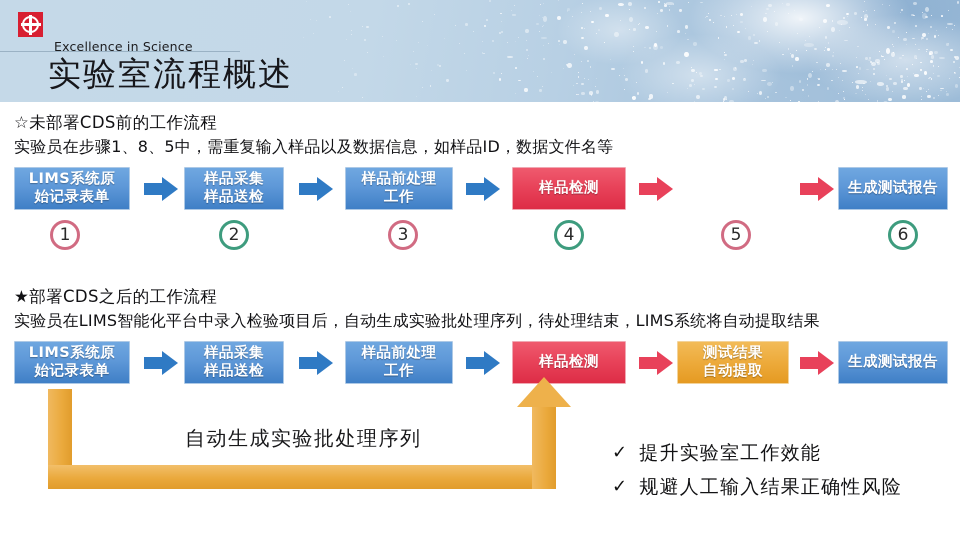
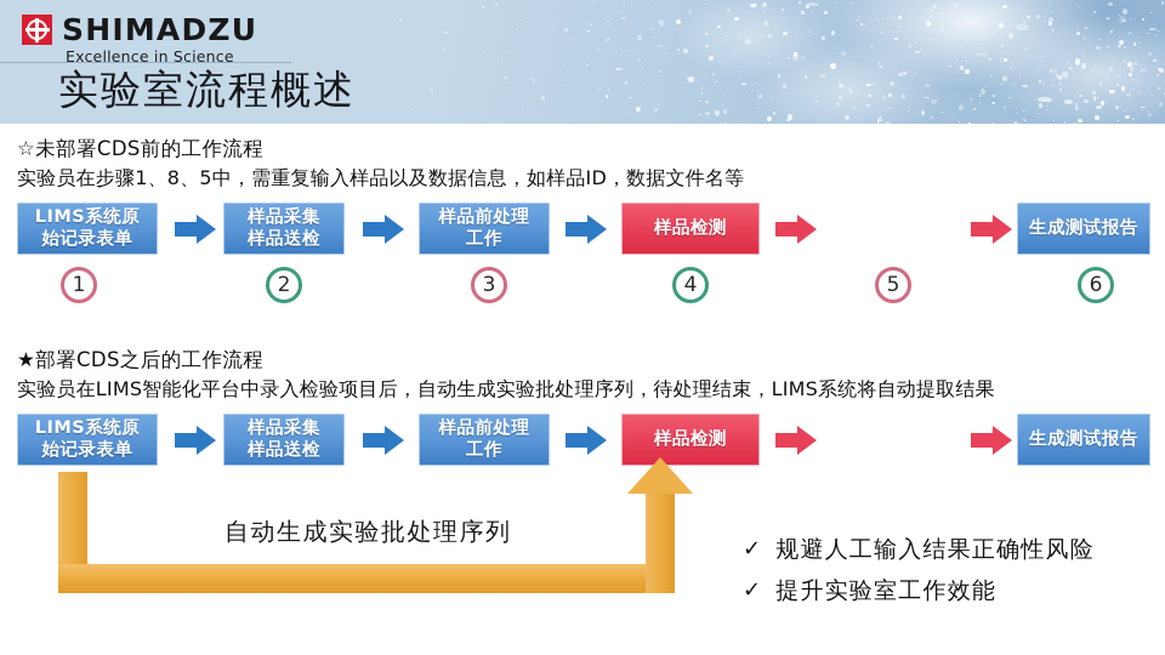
+ SHIMADZU
  Excellence in Science
  实验室流程概述
  ☆未部署CDS前的工作流程
  实验员在步骤1、8、5中，需重复输入样品以及数据信息，如样品ID，数据文件名等
  LIMS系统原
  始记录表单
  样品采集
  样品送检
  样品前处理
  工作
  样品检测
  生成测试报告
  1
  2
  3
  4
  5
  6
  ★部署CDS之后的工作流程
  实验员在LIMS智能化平台中录入检验项目后，自动生成实验批处理序列，待处理结束，LIMS系统将自动提取结果
  LIMS系统原
  始记录表单
  样品采集
  样品送检
  样品前处理
  工作
  样品检测
- 测试结果
- 自动提取
  生成测试报告
  自动生成实验批处理序列
  ✓
- 提升实验室工作效能
+ 规避人工输入结果正确性风险
  ✓
- 规避人工输入结果正确性风险
+ 提升实验室工作效能
